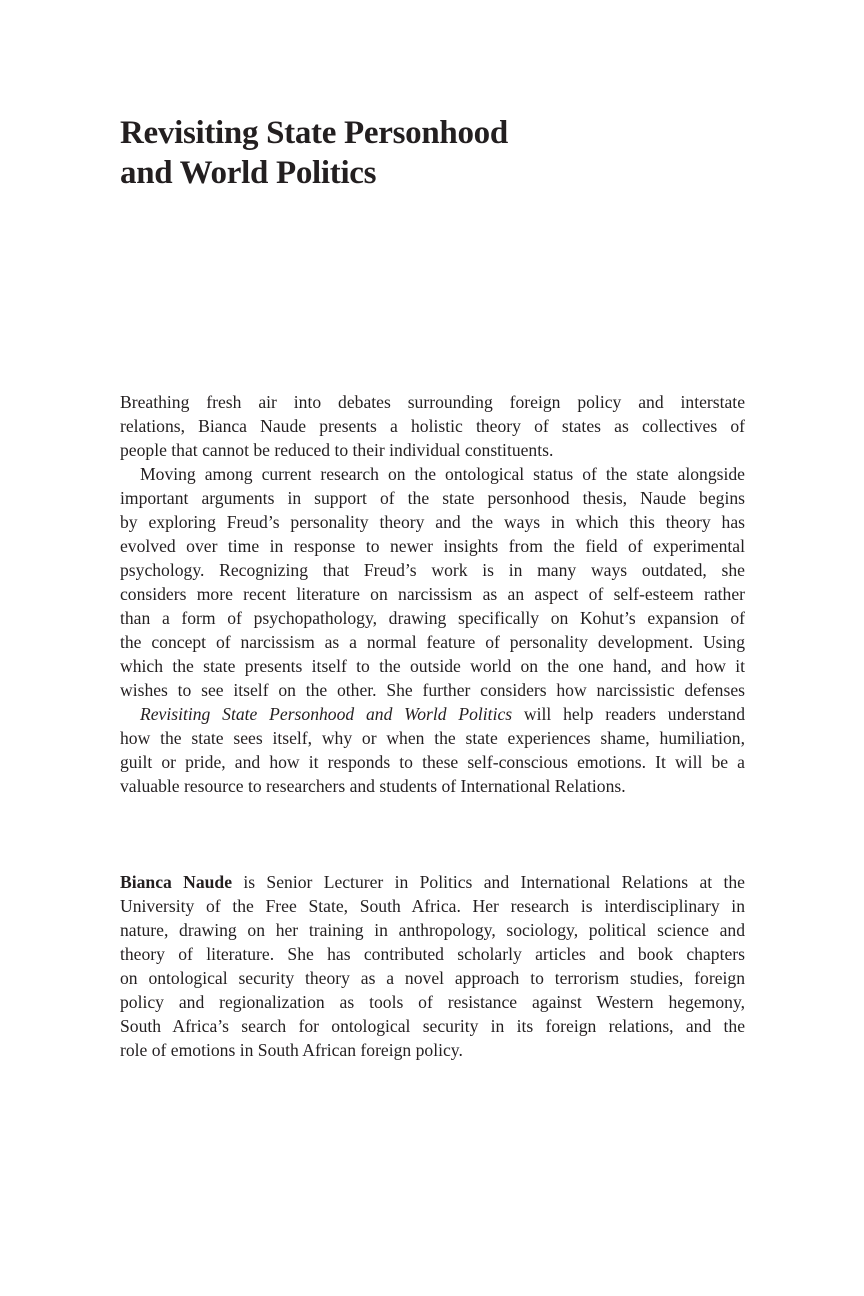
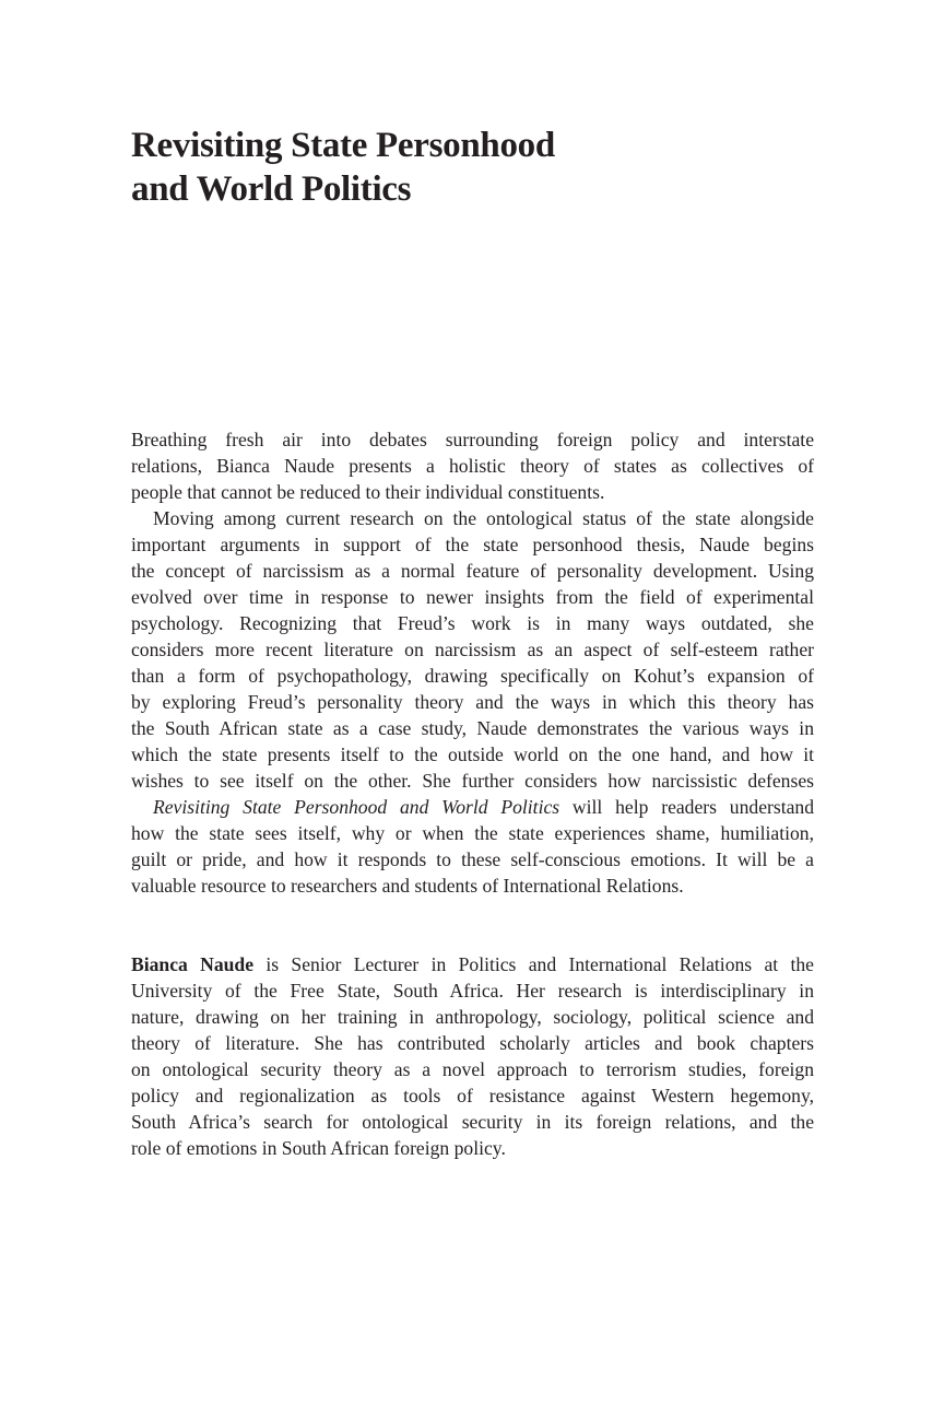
  Revisiting State Personhood
  and World Politics
  Breathing fresh air into debates surrounding foreign policy and interstate
  relations, Bianca Naude presents a holistic theory of states as collectives of
  people that cannot be reduced to their individual constituents.
  Moving among current research on the ontological status of the state alongside
  important arguments in support of the state personhood thesis, Naude begins
- by exploring Freud’s personality theory and the ways in which this theory has
+ the concept of narcissism as a normal feature of personality development. Using
  evolved over time in response to newer insights from the field of experimental
  psychology. Recognizing that Freud’s work is in many ways outdated, she
  considers more recent literature on narcissism as an aspect of self-esteem rather
  than a form of psychopathology, drawing specifically on Kohut’s expansion of
- the concept of narcissism as a normal feature of personality development. Using
+ by exploring Freud’s personality theory and the ways in which this theory has
+ the South African state as a case study, Naude demonstrates the various ways in
  which the state presents itself to the outside world on the one hand, and how it
  wishes to see itself on the other. She further considers how narcissistic defenses
  Revisiting State Personhood and World Politics will help readers understand
  how the state sees itself, why or when the state experiences shame, humiliation,
  guilt or pride, and how it responds to these self-conscious emotions. It will be a
  valuable resource to researchers and students of International Relations.
  Bianca Naude is Senior Lecturer in Politics and International Relations at the
  University of the Free State, South Africa. Her research is interdisciplinary in
  nature, drawing on her training in anthropology, sociology, political science and
  theory of literature. She has contributed scholarly articles and book chapters
  on ontological security theory as a novel approach to terrorism studies, foreign
  policy and regionalization as tools of resistance against Western hegemony,
  South Africa’s search for ontological security in its foreign relations, and the
  role of emotions in South African foreign policy.
